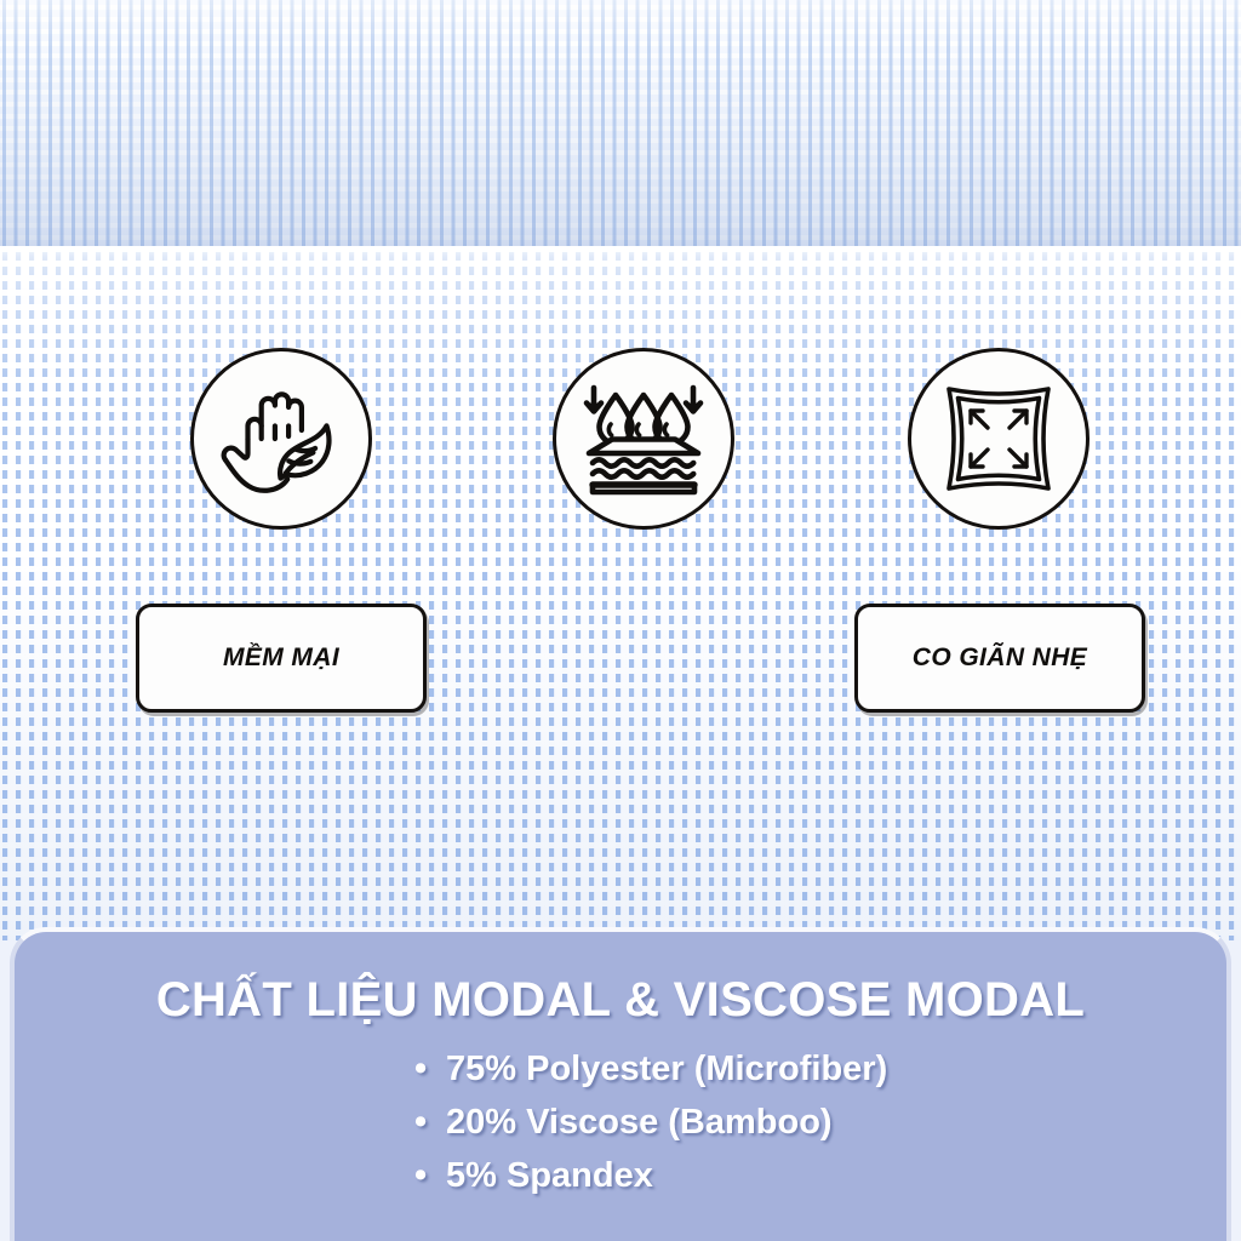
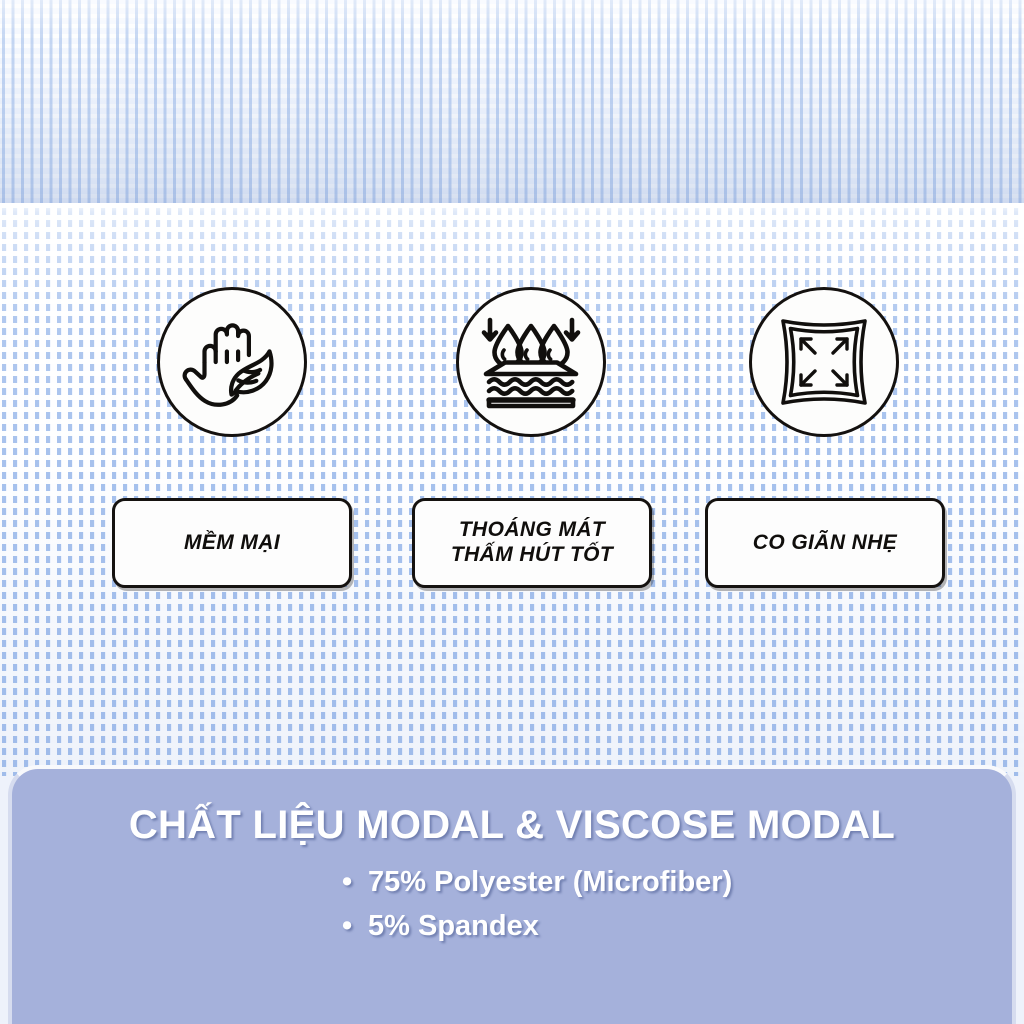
  MỀM MẠI
+ THOÁNG MÁT
+ THẤM HÚT TỐT
  CO GIÃN NHẸ
  CHẤT LIỆU MODAL & VISCOSE MODAL
  75% Polyester (Microfiber)
- 20% Viscose (Bamboo)
  5% Spandex
